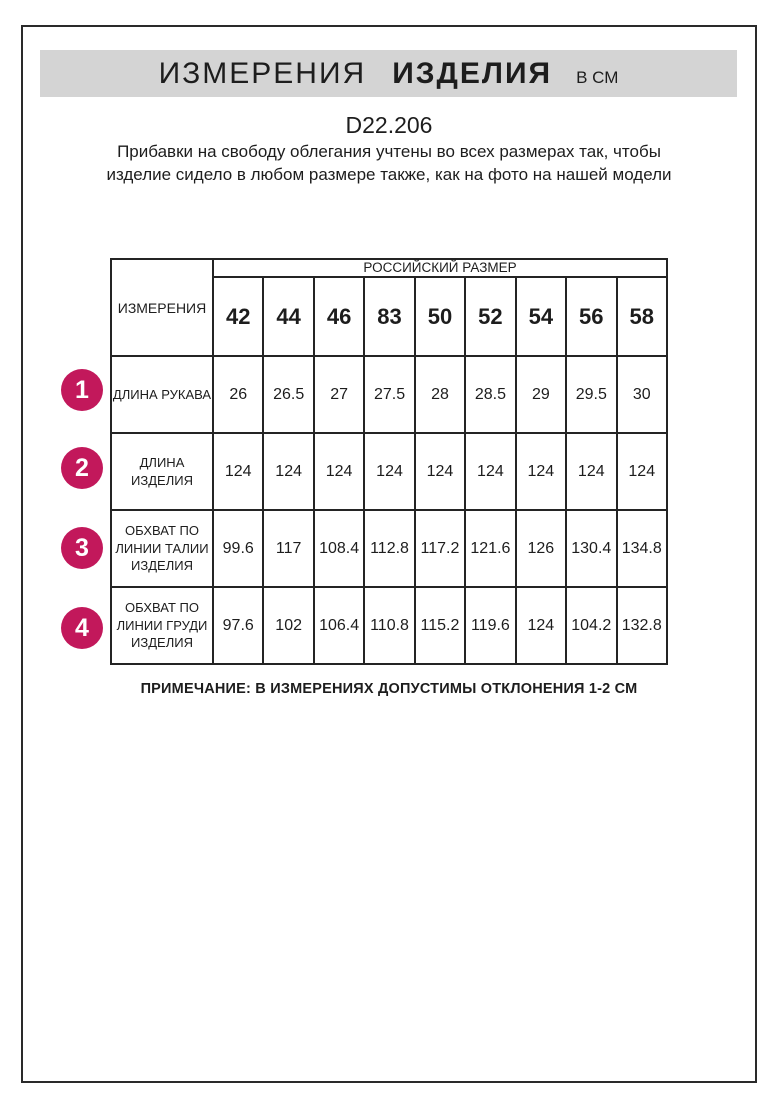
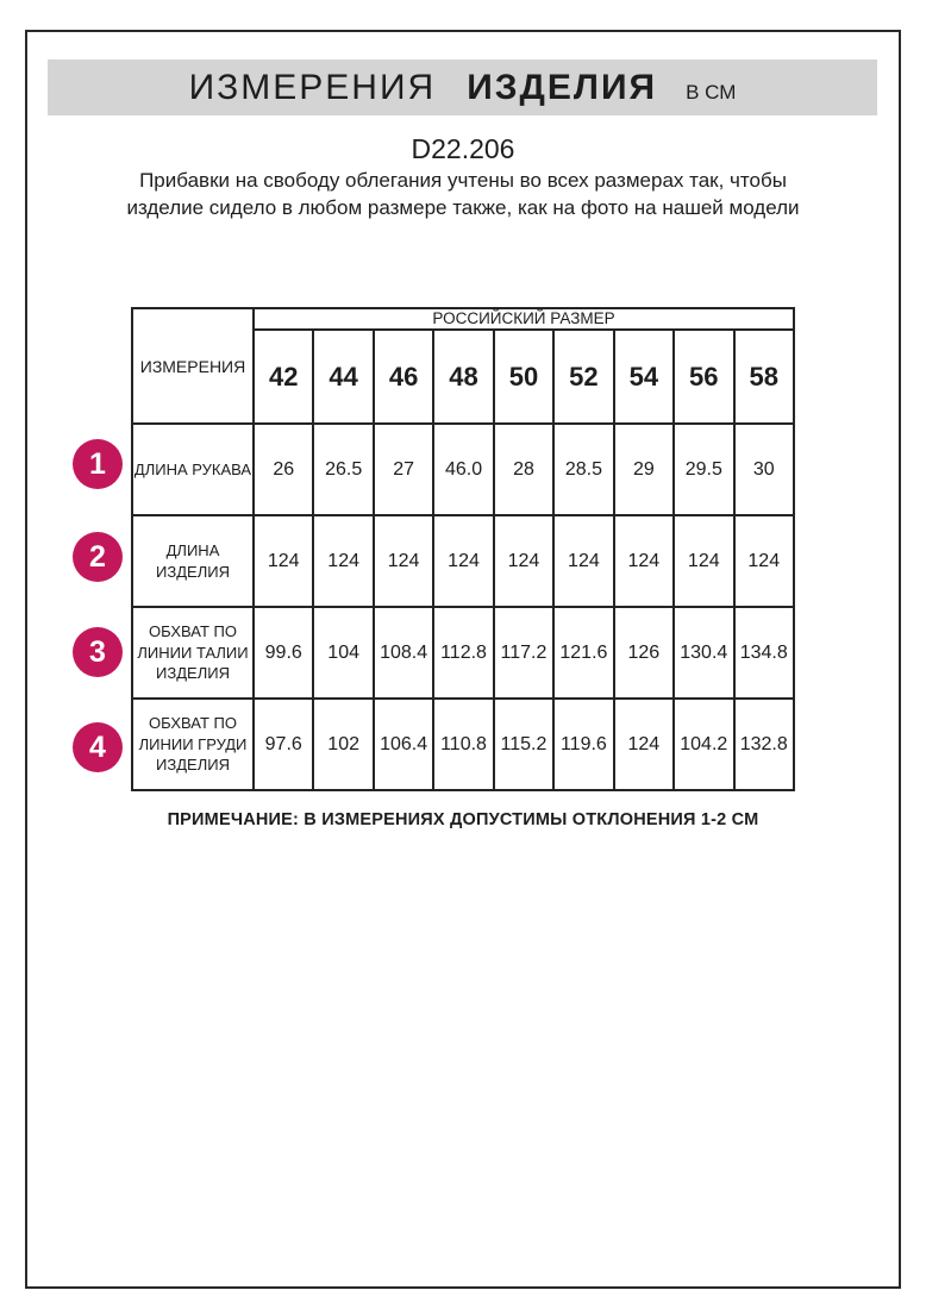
  ИЗМЕРЕНИЯ ИЗДЕЛИЯ В СМ
  D22.206
  Прибавки на свободу облегания учтены во всех размерах так, чтобы изделие сидело в любом размере также, как на фото на нашей модели
  ИЗМЕРЕНИЯ	РОССИЙСКИЙ РАЗМЕР
- 42	44	46	83	50	52	54	56	58
+ 42	44	46	48	50	52	54	56	58
- ДЛИНА РУКАВА	26	26.5	27	27.5	28	28.5	29	29.5	30
+ ДЛИНА РУКАВА	26	26.5	27	46.0	28	28.5	29	29.5	30
  ДЛИНА ИЗДЕЛИЯ	124	124	124	124	124	124	124	124	124
- ОБХВАТ ПО ЛИНИИ ТАЛИИ ИЗДЕЛИЯ	99.6	117	108.4	112.8	117.2	121.6	126	130.4	134.8
+ ОБХВАТ ПО ЛИНИИ ТАЛИИ ИЗДЕЛИЯ	99.6	104	108.4	112.8	117.2	121.6	126	130.4	134.8
  ОБХВАТ ПО ЛИНИИ ГРУДИ ИЗДЕЛИЯ	97.6	102	106.4	110.8	115.2	119.6	124	104.2	132.8
  1
  2
  3
  4
  ПРИМЕЧАНИЕ: В ИЗМЕРЕНИЯХ ДОПУСТИМЫ ОТКЛОНЕНИЯ 1-2 СМ
